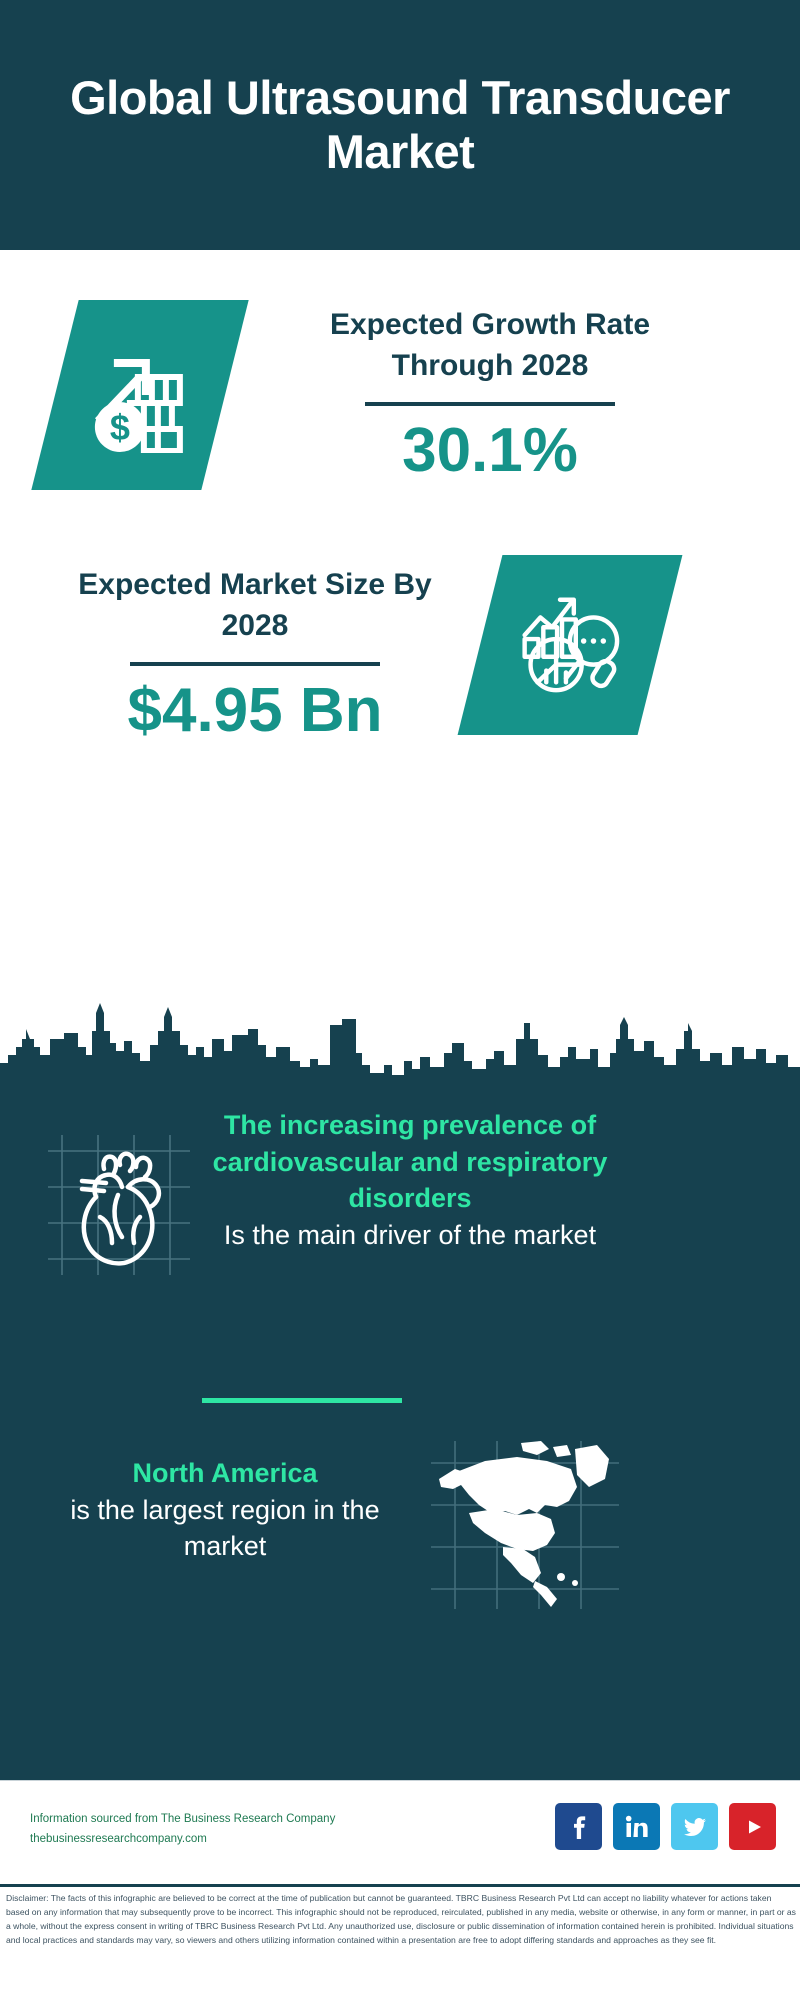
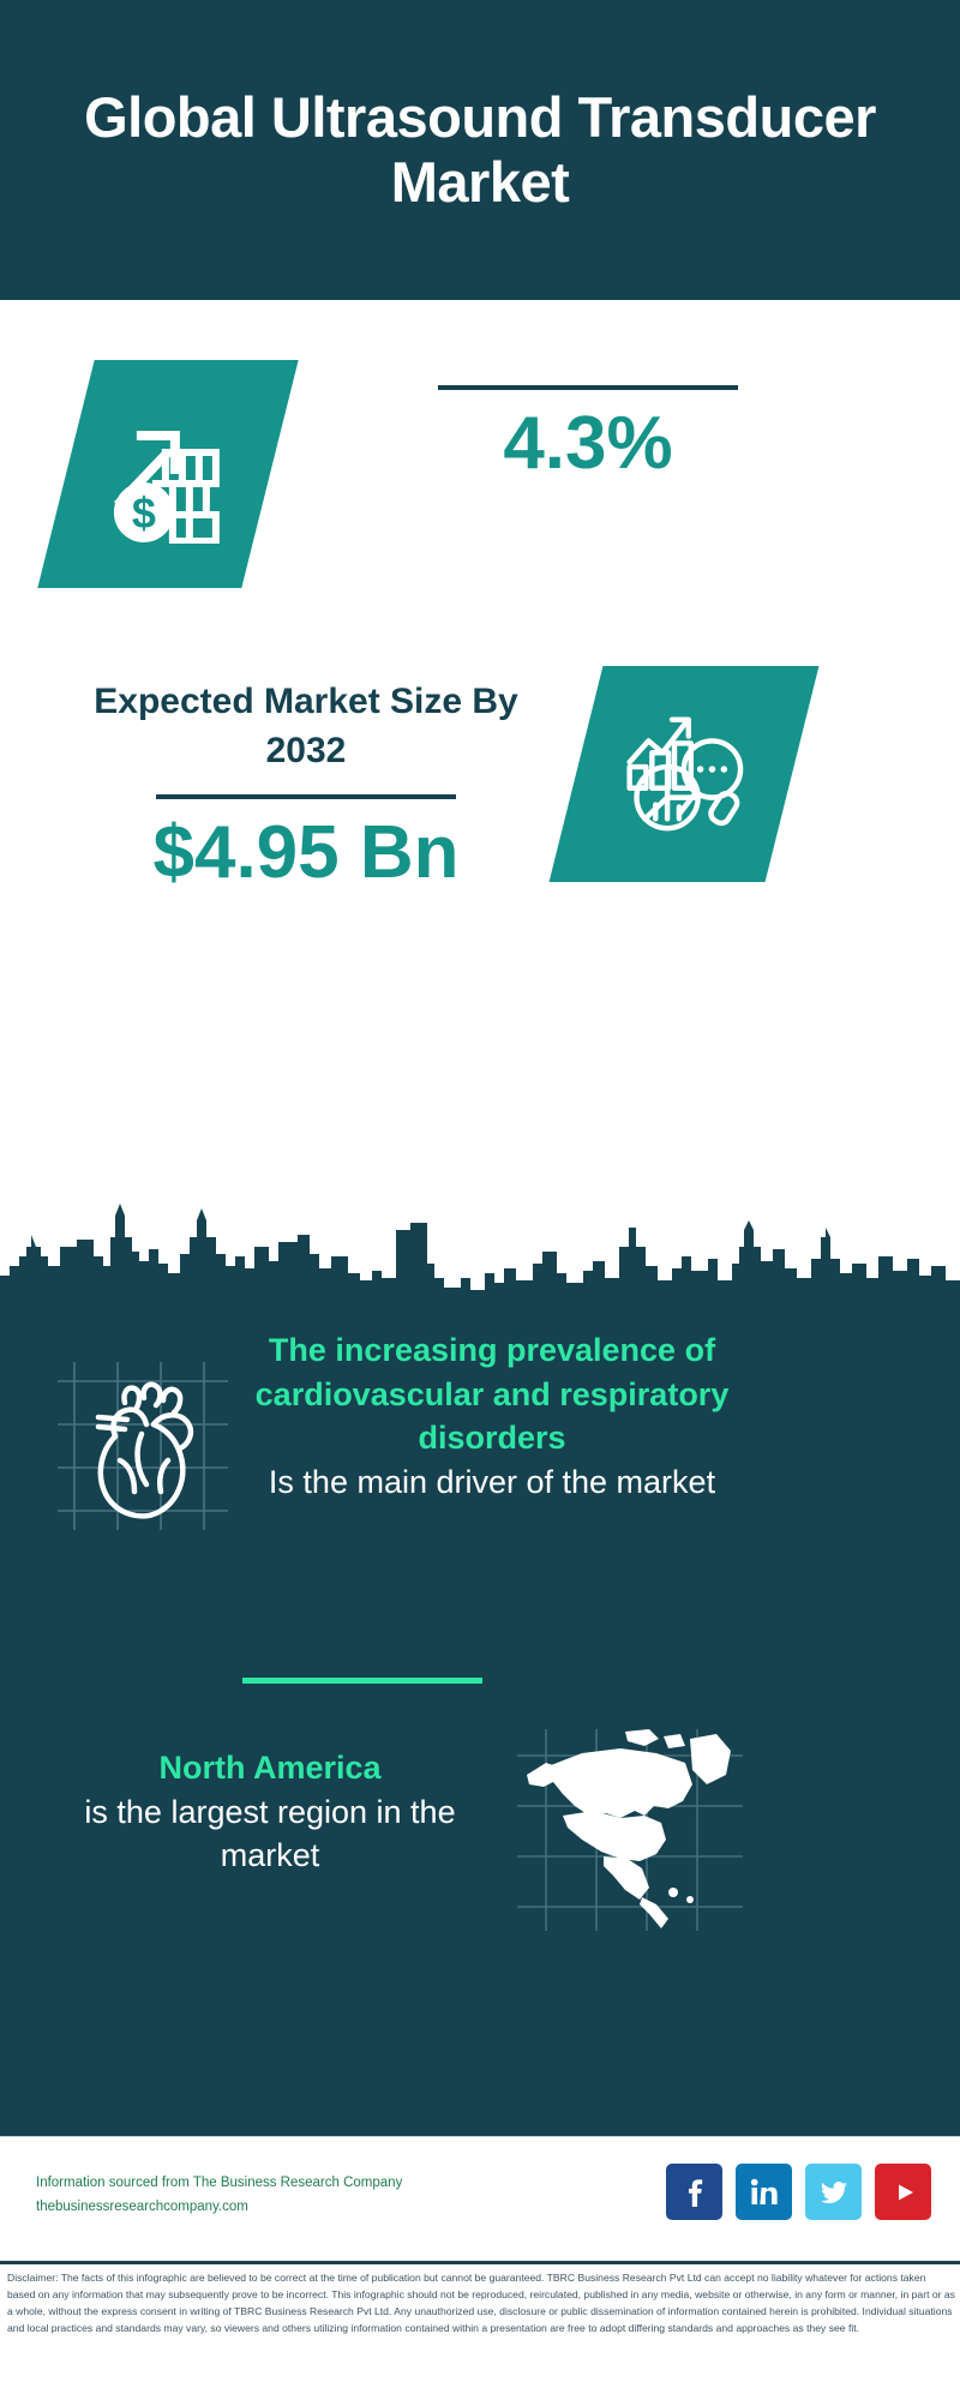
  Global Ultrasound Transducer Market
- Expected Growth Rate Through 2028
- 30.1%
+ 4.3%
- Expected Market Size By 2028
+ Expected Market Size By 2032
  $4.95 Bn
  The increasing prevalence of cardiovascular and respiratory disorders
  Is the main driver of the market
  North America
  is the largest region in the market
  Information sourced from The Business Research Company
  thebusinessresearchcompany.com
  Disclaimer: The facts of this infographic are believed to be correct at the time of publication but cannot be guaranteed. TBRC Business Research Pvt Ltd can accept no liability whatever for actions taken based on any information that may subsequently prove to be incorrect. This infographic should not be reproduced, reirculated, published in any media, website or otherwise, in any form or manner, in part or as a whole, without the express consent in writing of TBRC Business Research Pvt Ltd. Any unauthorized use, disclosure or public dissemination of information contained herein is prohibited. Individual situations and local practices and standards may vary, so viewers and others utilizing information contained within a presentation are free to adopt differing standards and approaches as they see fit.
